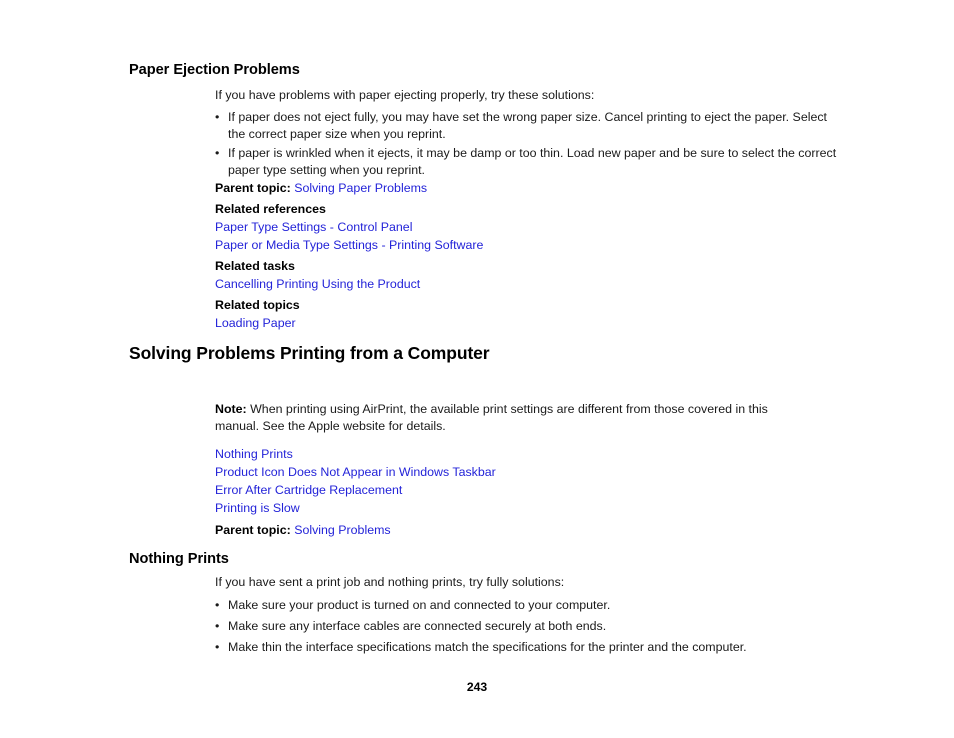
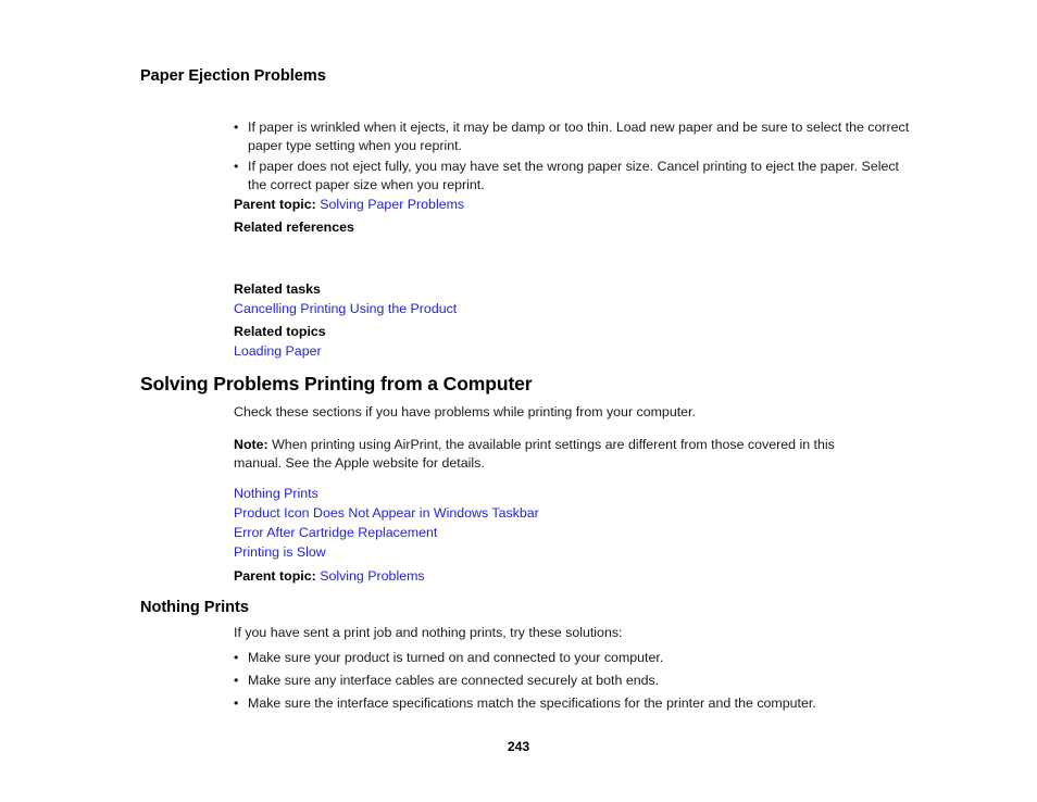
  Paper Ejection Problems
- If you have problems with paper ejecting properly, try these solutions:
  •
- If paper does not eject fully, you may have set the wrong paper size. Cancel printing to eject the paper. Select the correct paper size when you reprint.
+ If paper is wrinkled when it ejects, it may be damp or too thin. Load new paper and be sure to select the correct paper type setting when you reprint.
  •
- If paper is wrinkled when it ejects, it may be damp or too thin. Load new paper and be sure to select the correct paper type setting when you reprint.
+ If paper does not eject fully, you may have set the wrong paper size. Cancel printing to eject the paper. Select the correct paper size when you reprint.
  Parent topic: Solving Paper Problems
  Related references
- Paper Type Settings - Control Panel
- Paper or Media Type Settings - Printing Software
  Related tasks
  Cancelling Printing Using the Product
  Related topics
  Loading Paper
  Solving Problems Printing from a Computer
+ Check these sections if you have problems while printing from your computer.
  Note: When printing using AirPrint, the available print settings are different from those covered in this manual. See the Apple website for details.
  Nothing Prints
  Product Icon Does Not Appear in Windows Taskbar
  Error After Cartridge Replacement
  Printing is Slow
  Parent topic: Solving Problems
  Nothing Prints
- If you have sent a print job and nothing prints, try fully solutions:
+ If you have sent a print job and nothing prints, try these solutions:
  •
  Make sure your product is turned on and connected to your computer.
  •
  Make sure any interface cables are connected securely at both ends.
  •
- Make thin the interface specifications match the specifications for the printer and the computer.
+ Make sure the interface specifications match the specifications for the printer and the computer.
  243
